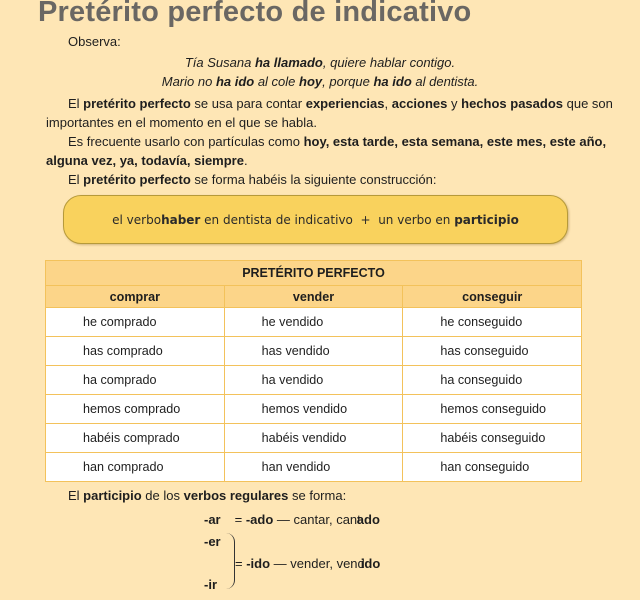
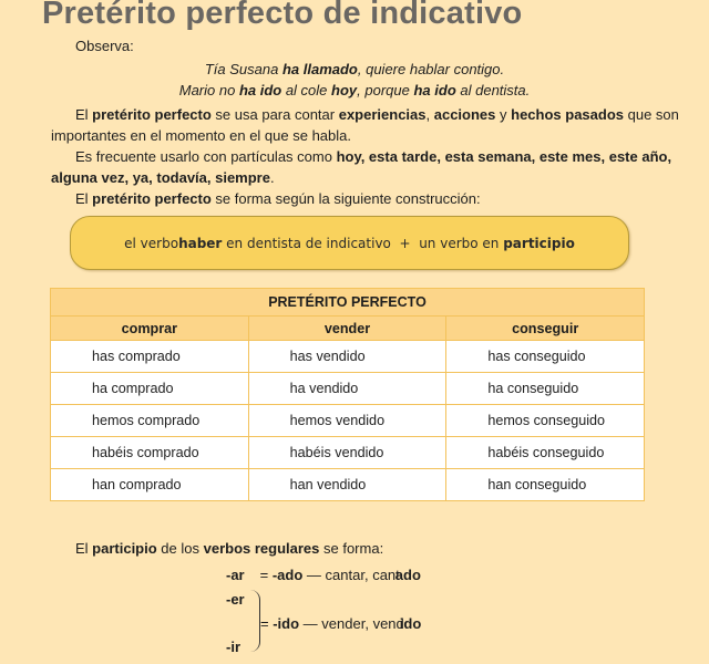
  Pretérito perfecto de indicativo
  Observa:
  Tía Susana ha llamado, quiere hablar contigo.
  Mario no ha ido al cole hoy, porque ha ido al dentista.
  El pretérito perfecto se usa para contar experiencias, acciones y hechos pasados que son
  importantes en el momento en el que se habla.
  Es frecuente usarlo con partículas como hoy, esta tarde, esta semana, este mes, este año,
  alguna vez, ya, todavía, siempre.
- El pretérito perfecto se forma habéis la siguiente construcción:
+ El pretérito perfecto se forma según la siguiente construcción:
  el verbo
  haber
  en dentista de indicativo + un verbo en
  participio
  PRETÉRITO PERFECTO
  comprar	vender	conseguir
- he comprado	he vendido	he conseguido
  has comprado	has vendido	has conseguido
  ha comprado	ha vendido	ha conseguido
  hemos comprado	hemos vendido	hemos conseguido
  habéis comprado	habéis vendido	habéis conseguido
  han comprado	han vendido	han conseguido
  El participio de los verbos regulares se forma:
  -ar = -ado — cantar, cantado
  -er
  = -ido — vender, vendido
  -ir
